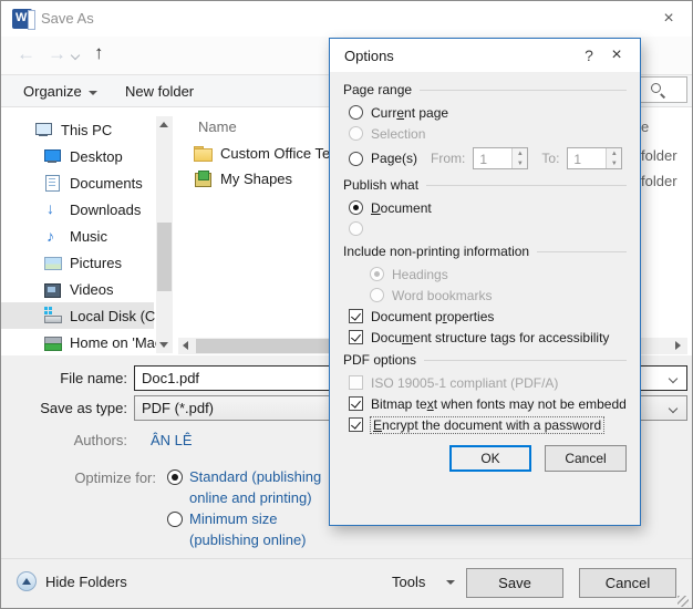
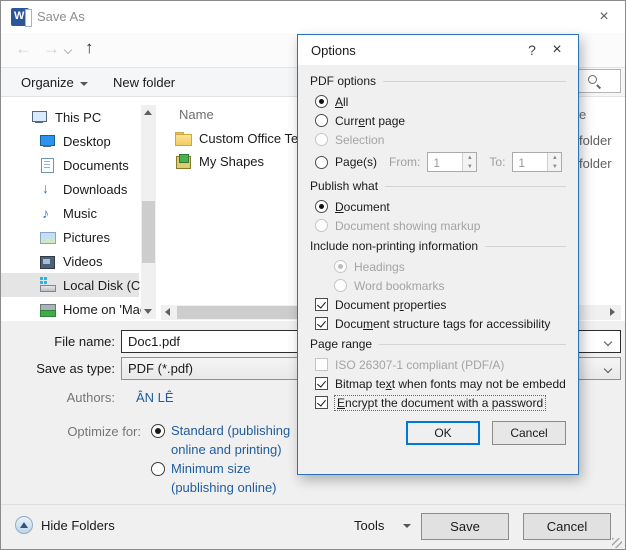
  Save As
  ×
  ←
  →
  ↑
  Organize
  New folder
  This PC
  Desktop
  Documents
  Downloads
  Music
  Pictures
  Videos
  Local Disk (C
  Home on 'Ma
  Name
  e
  folder
  folder
  Custom Office Te
  My Shapes
  File name:
  Doc1.pdf
  Save as type:
  PDF (*.pdf)
  Authors:
  ÂN LÊ
  Optimize for:
  Standard (publishing
  online and printing)
  Minimum size
  (publishing online)
  Hide Folders
  Tools
  Save
  Cancel
  Options
  ?
  ×
- Page range
+ PDF options
+ All
  Current page
  Selection
  Page(s)
  From:
  1
  To:
  1
  Publish what
  Document
+ Document showing markup
  Include non-printing information
  Headings
  Word bookmarks
  Document properties
  Document structure tags for accessibility
- PDF options
+ Page range
- ISO 19005-1 compliant (PDF/A)
+ ISO 26307-1 compliant (PDF/A)
  Bitmap text when fonts may not be embedd
  Encrypt the document with a password
  OK
  Cancel
